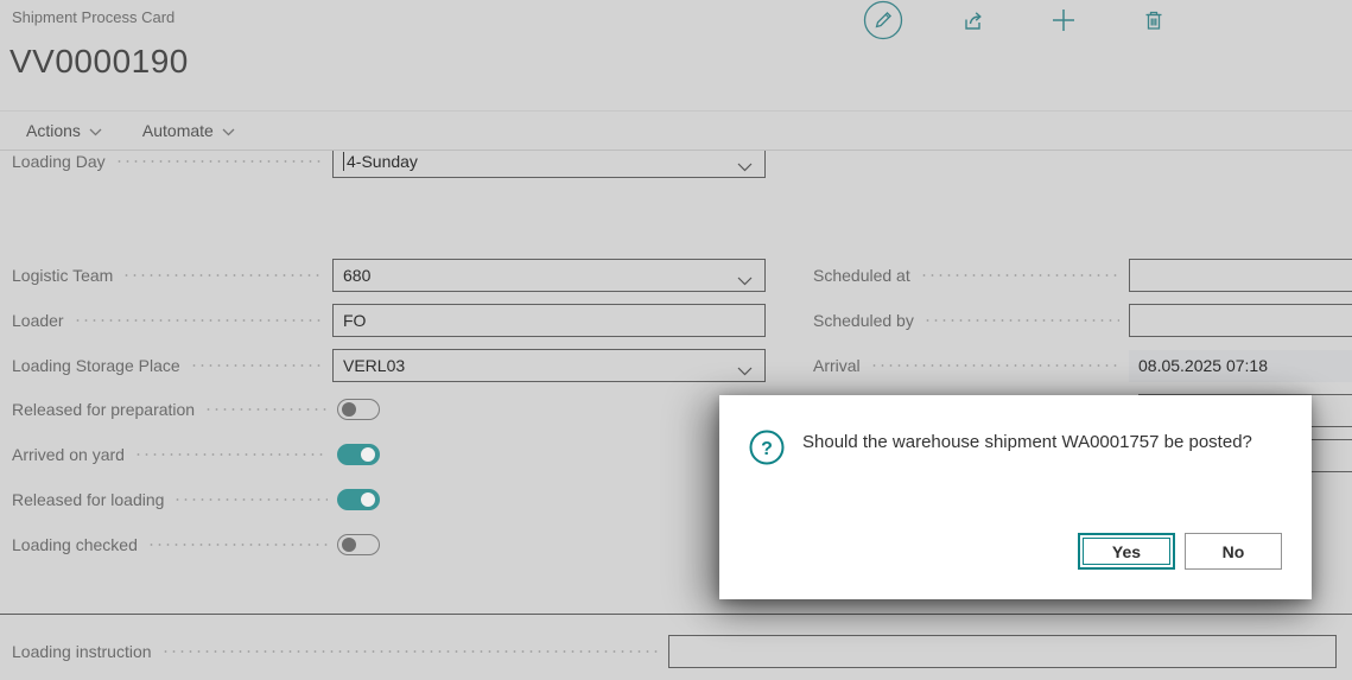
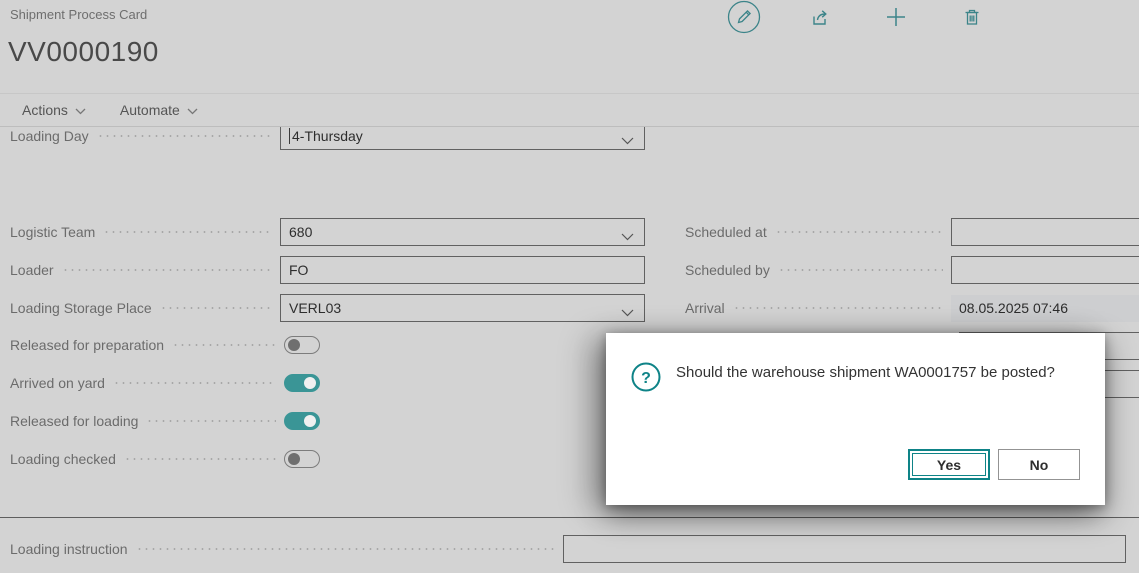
  Shipment Process Card
  VV0000190
  Actions
  Automate
  Loading Day
- 4-Sunday
+ 4-Thursday
  Logistic Team
  680
  Loader
  FO
  Loading Storage Place
  VERL03
  Released for preparation
  Arrived on yard
  Released for loading
  Loading checked
  Scheduled at
  Scheduled by
  Arrival
- 08.05.2025 07:18
+ 08.05.2025 07:46
  Loading instruction
  ?
  Should the warehouse shipment WA0001757 be posted?
  Yes
  No
